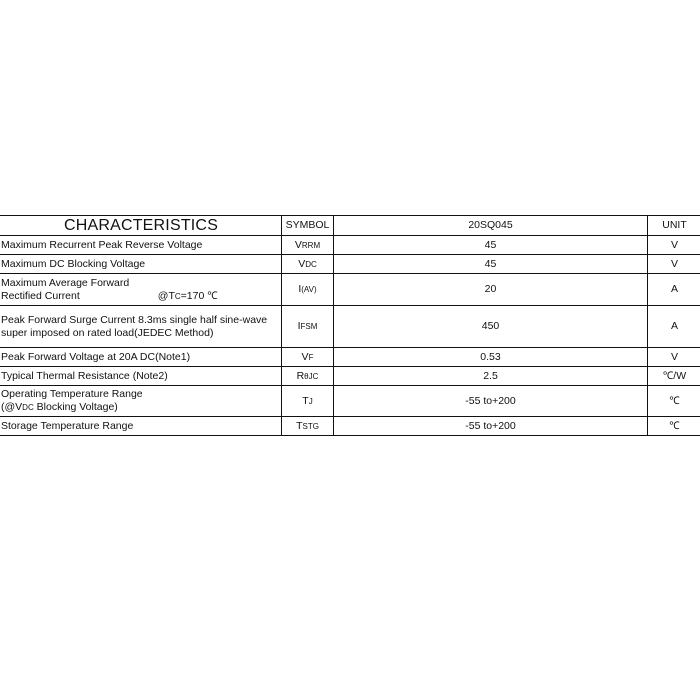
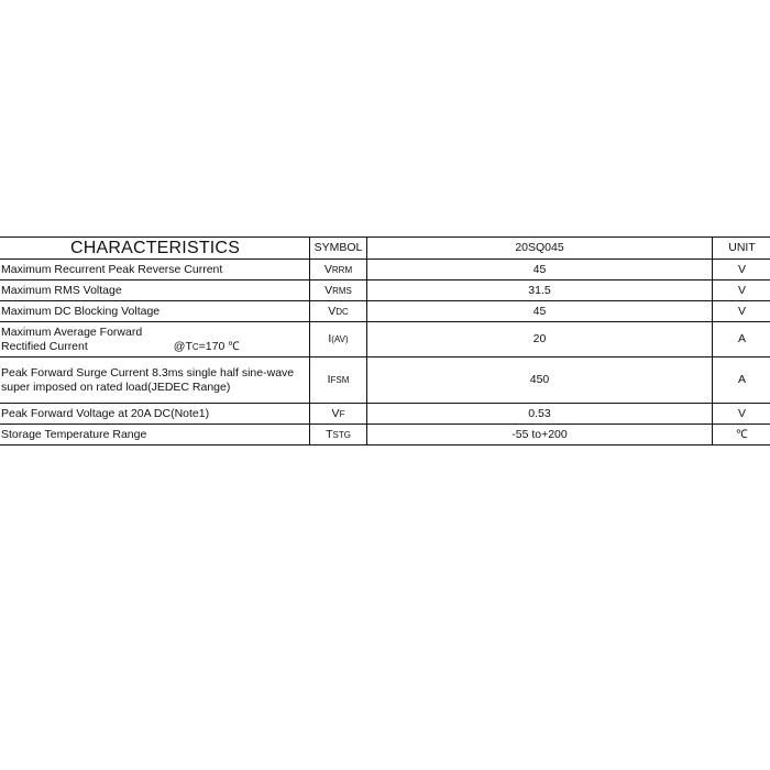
  CHARACTERISTICS	SYMBOL	20SQ045	UNIT
- Maximum Recurrent Peak Reverse Voltage	VRRM	45	V
+ Maximum Recurrent Peak Reverse Current	VRRM	45	V
+ Maximum RMS Voltage	VRMS	31.5	V
  Maximum DC Blocking Voltage	VDC	45	V
  Maximum Average Forward Rectified Current @TC=170 ℃	I(AV)	20	A
- Peak Forward Surge Current 8.3ms single half sine-wave super imposed on rated load(JEDEC Method)	IFSM	450	A
+ Peak Forward Surge Current 8.3ms single half sine-wave super imposed on rated load(JEDEC Range)	IFSM	450	A
  Peak Forward Voltage at 20A DC(Note1)	VF	0.53	V
- Typical Thermal Resistance (Note2)	RθJC	2.5	℃/W
- Operating Temperature Range (@VDC Blocking Voltage)	TJ	-55 to+200	℃
  Storage Temperature Range	TSTG	-55 to+200	℃
